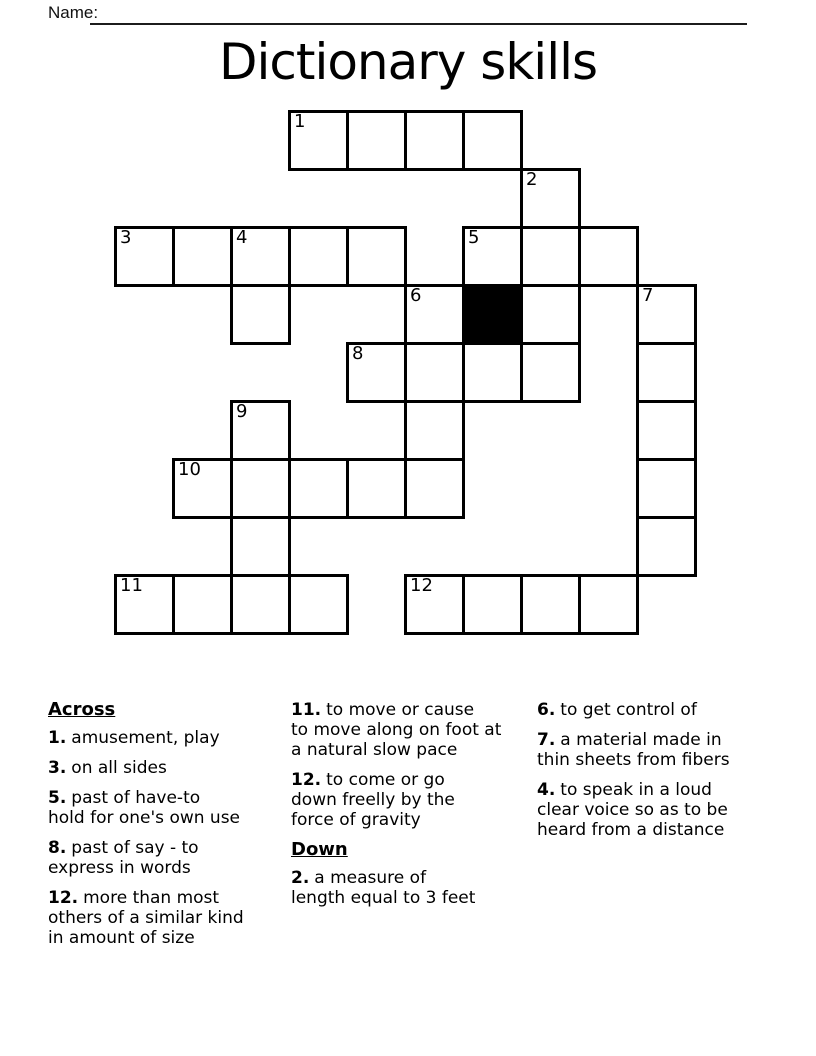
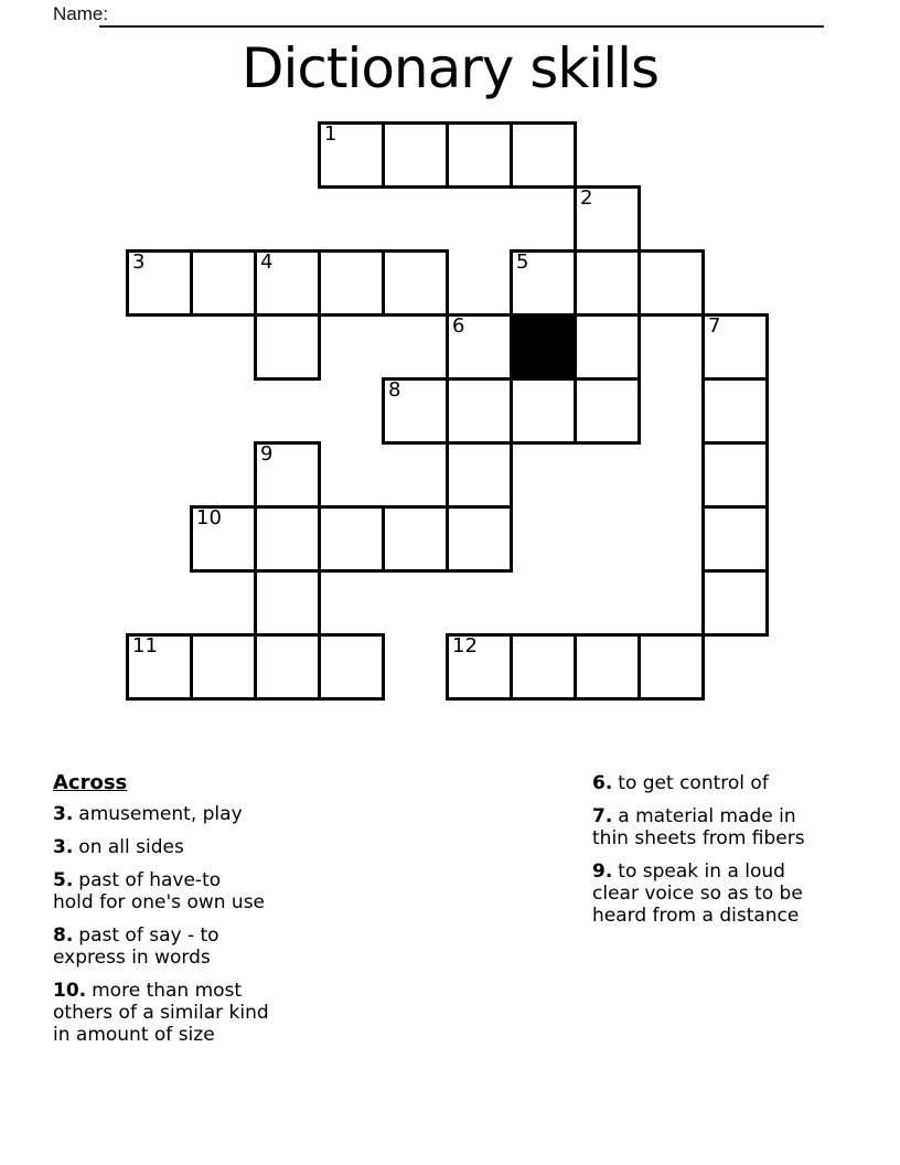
  Name:
  Dictionary skills
  1
  2
  3
  4
  5
  6
  7
  8
  9
  10
  11
  12
  Across
- 1. amusement, play
+ 3. amusement, play
  3. on all sides
  5. past of have-to
  hold for one's own use
  8. past of say - to
  express in words
- 12. more than most
+ 10. more than most
  others of a similar kind
  in amount of size
- 11. to move or cause
- to move along on foot at
- a natural slow pace
- 12. to come or go
- down freelly by the
- force of gravity
- Down
- 2. a measure of
- length equal to 3 feet
  6. to get control of
  7. a material made in
  thin sheets from fibers
- 4. to speak in a loud
+ 9. to speak in a loud
  clear voice so as to be
  heard from a distance
